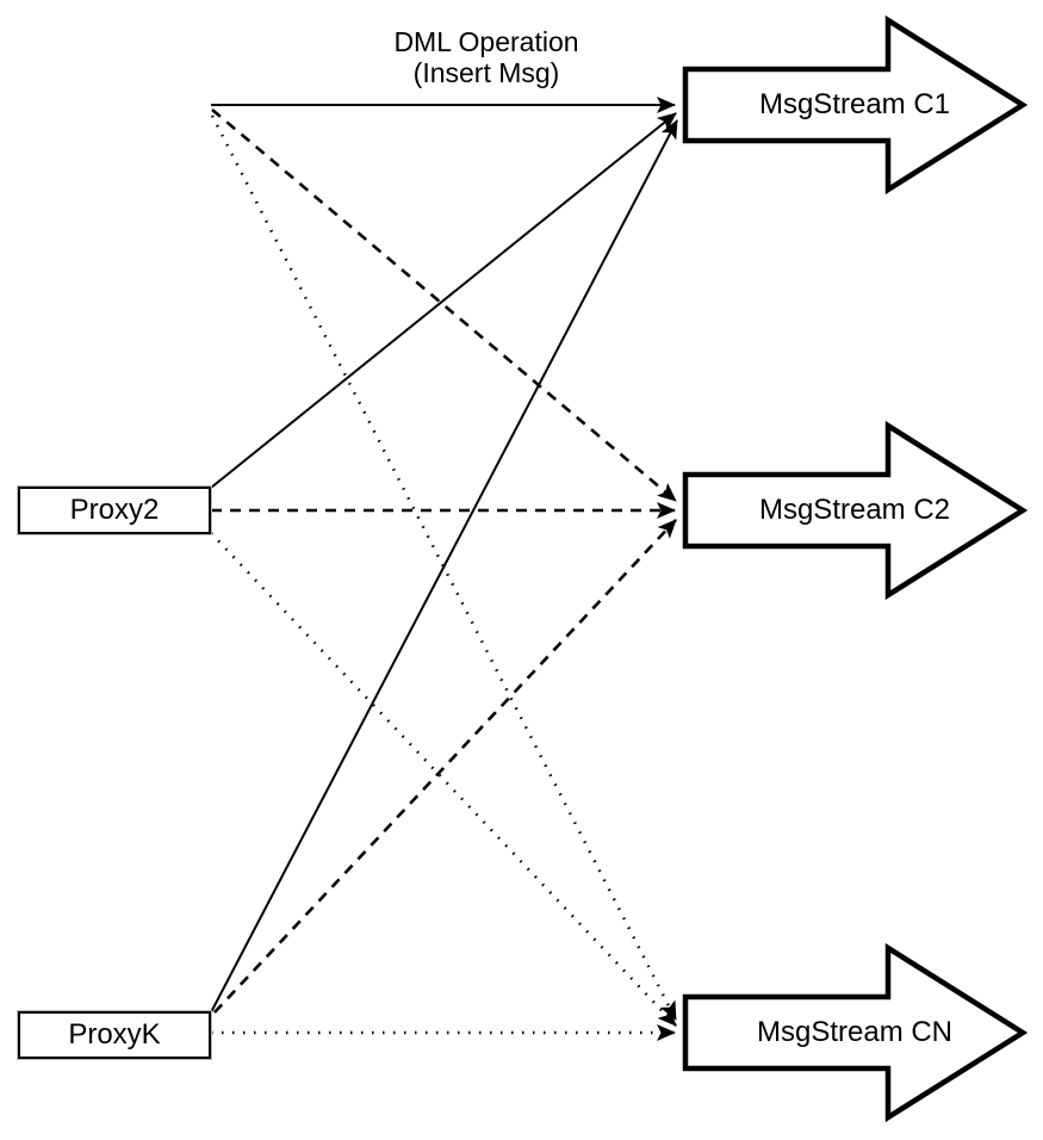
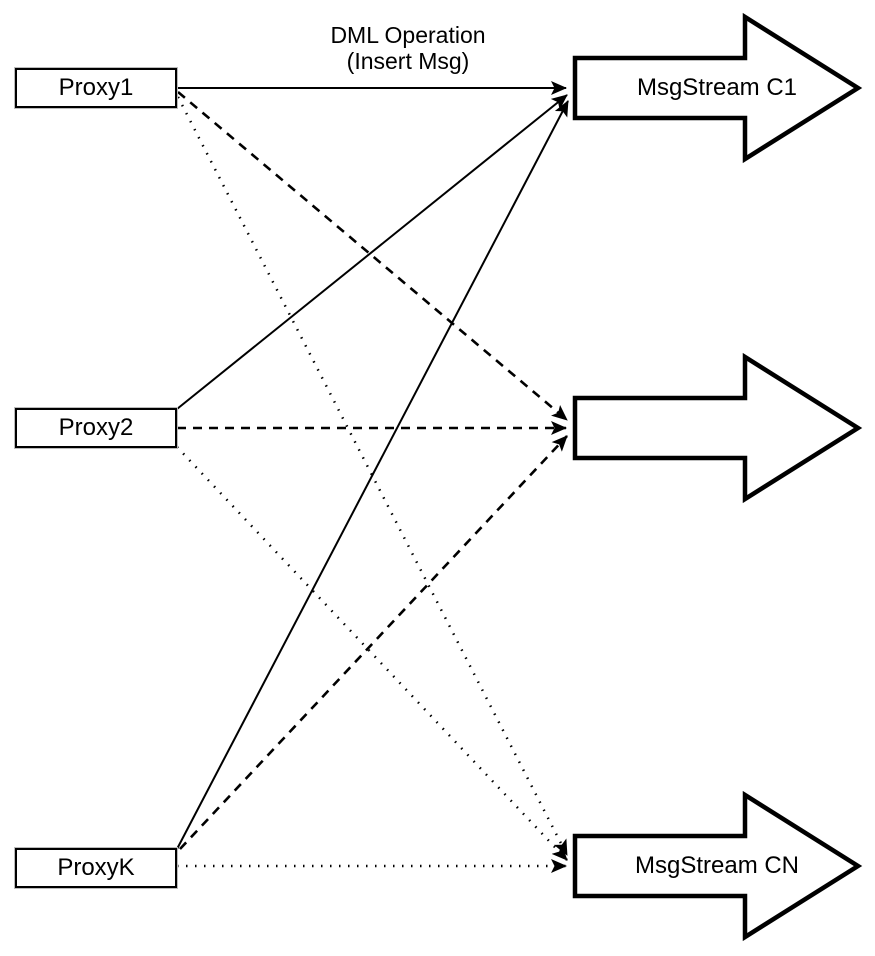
  DML Operation
  (Insert Msg)
+ Proxy1
  Proxy2
  ProxyK
  MsgStream C1
- MsgStream C2
  MsgStream CN
